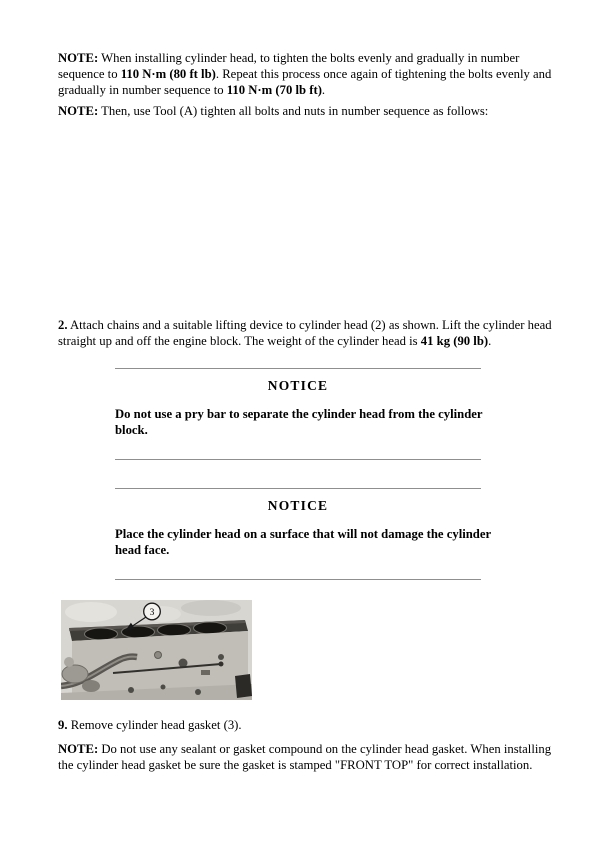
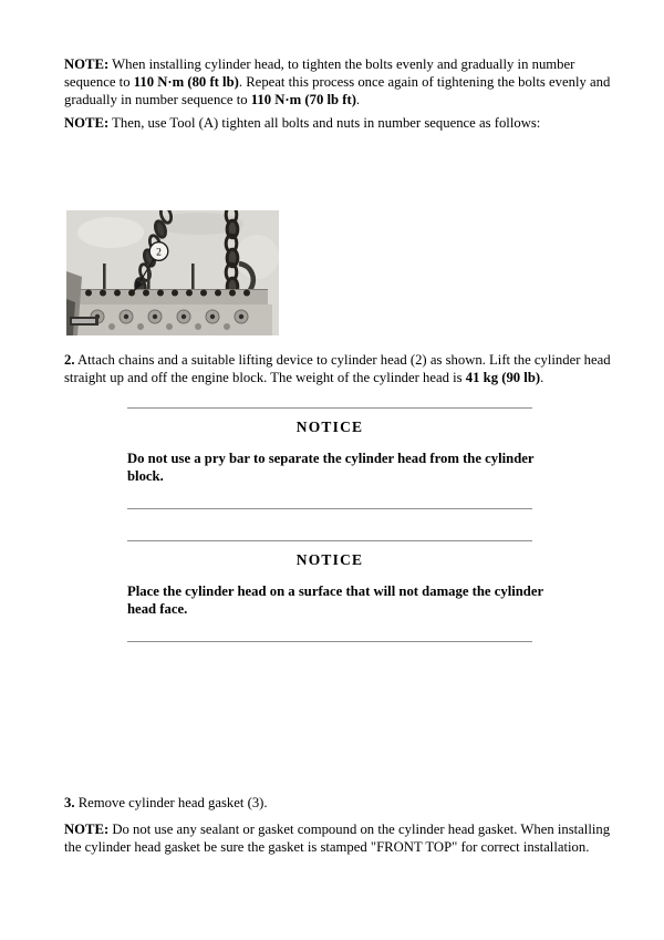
  NOTE: When installing cylinder head, to tighten the bolts evenly and gradually in number
  sequence to 110 N·m (80 ft lb). Repeat this process once again of tightening the bolts evenly and
  gradually in number sequence to 110 N·m (70 lb ft).
  NOTE: Then, use Tool (A) tighten all bolts and nuts in number sequence as follows:
+ 2
  2. Attach chains and a suitable lifting device to cylinder head (2) as shown. Lift the cylinder head
  straight up and off the engine block. The weight of the cylinder head is 41 kg (90 lb).
  NOTICE
  Do not use a pry bar to separate the cylinder head from the cylinder
  block.
  NOTICE
  Place the cylinder head on a surface that will not damage the cylinder
  head face.
- 3
- 9. Remove cylinder head gasket (3).
+ 3. Remove cylinder head gasket (3).
  NOTE: Do not use any sealant or gasket compound on the cylinder head gasket. When installing
  the cylinder head gasket be sure the gasket is stamped "FRONT TOP" for correct installation.
